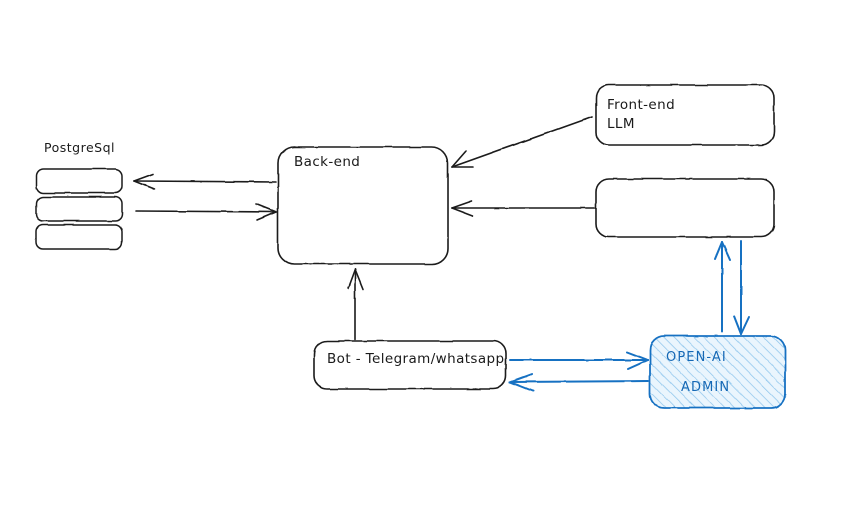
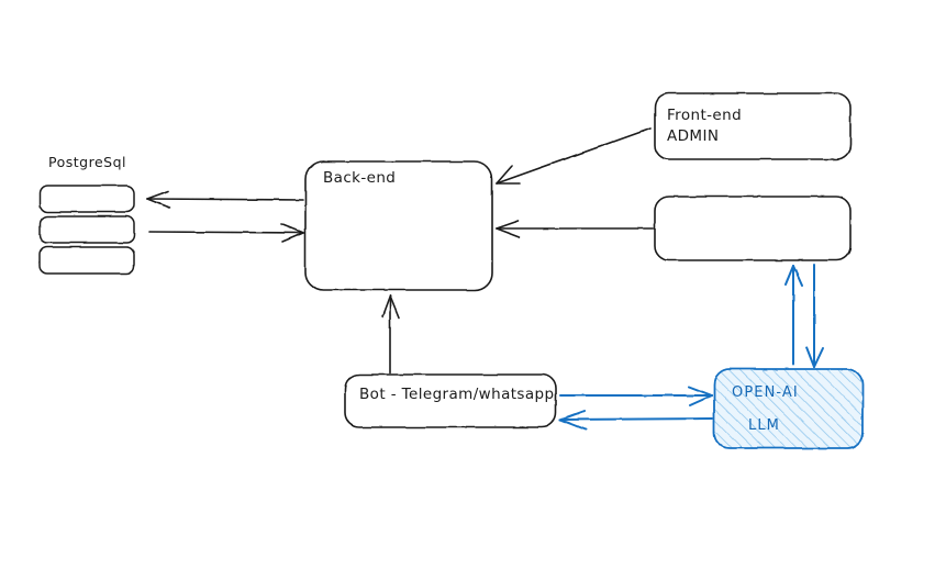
  PostgreSql
  Back-end
  Front-end
- LLM
+ ADMIN
  Bot - Telegram/whatsapp
  OPEN-AI
- ADMIN
+ LLM
